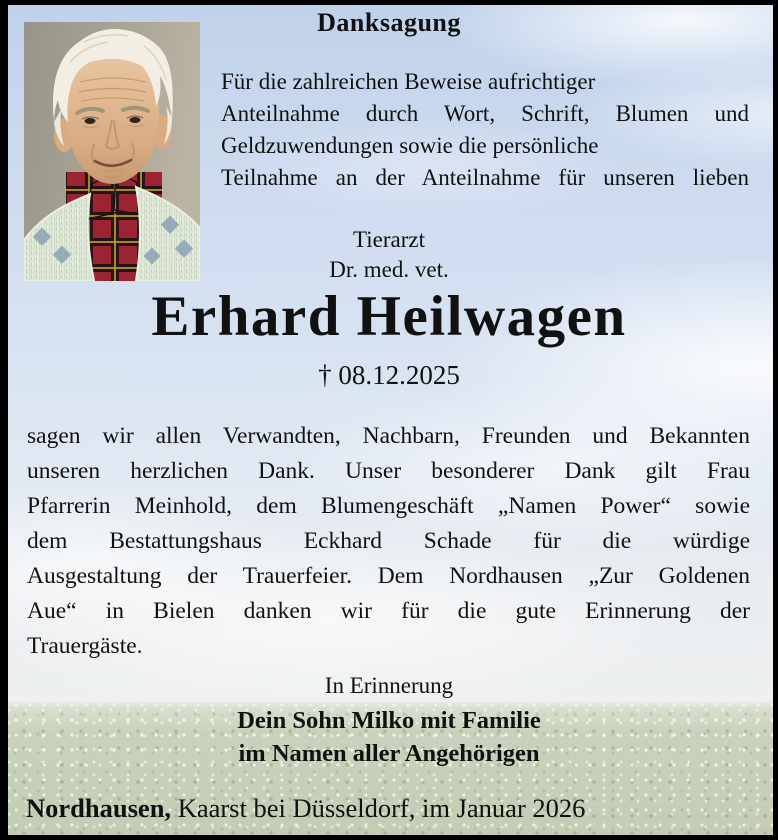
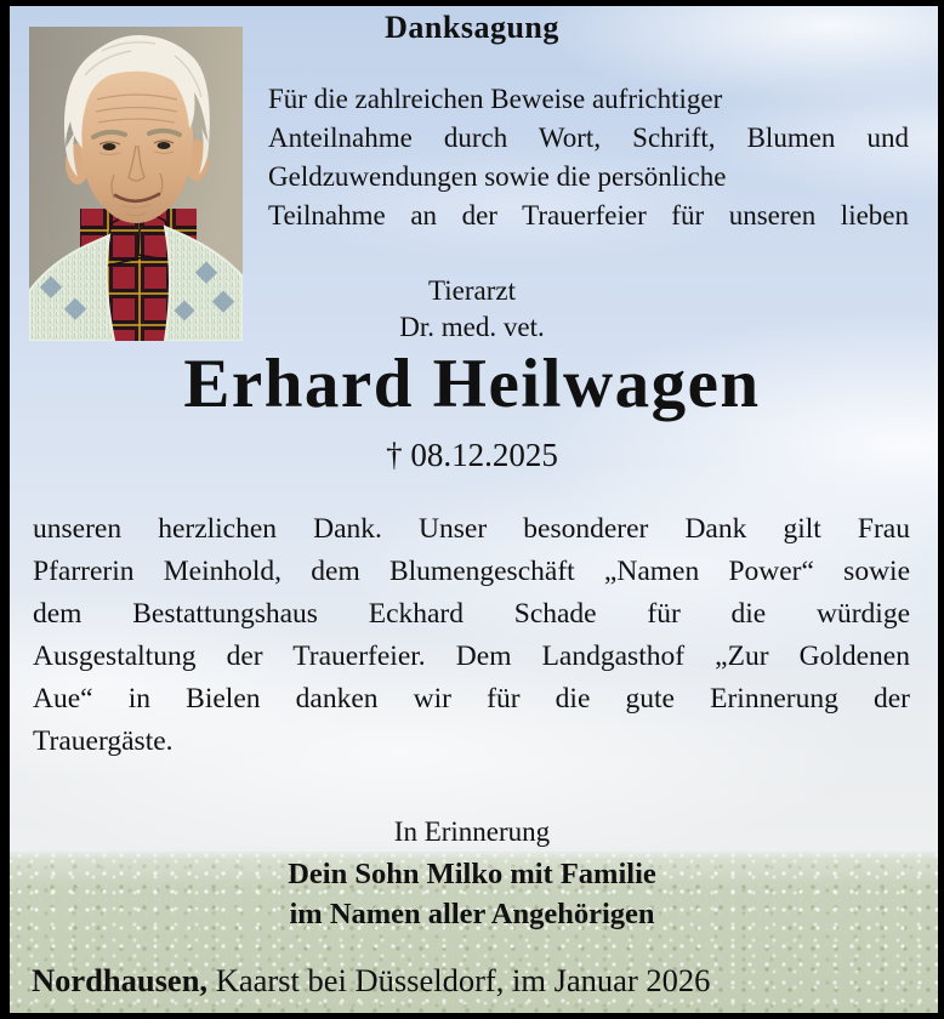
  Danksagung
  Für die zahlreichen Beweise aufrichtiger
  Anteilnahme durch Wort, Schrift, Blumen und
  Geldzuwendungen sowie die persönliche
- Teilnahme an der Anteilnahme für unseren lieben
+ Teilnahme an der Trauerfeier für unseren lieben
  Tierarzt
  Dr. med. vet.
  Erhard Heilwagen
  † 08.12.2025
- sagen wir allen Verwandten, Nachbarn, Freunden und Bekannten
  unseren herzlichen Dank. Unser besonderer Dank gilt Frau
  Pfarrerin Meinhold, dem Blumengeschäft „Namen Power“ sowie
  dem Bestattungshaus Eckhard Schade für die würdige
- Ausgestaltung der Trauerfeier. Dem Nordhausen „Zur Goldenen
+ Ausgestaltung der Trauerfeier. Dem Landgasthof „Zur Goldenen
  Aue“ in Bielen danken wir für die gute Erinnerung der
  Trauergäste.
  In Erinnerung
  Dein Sohn Milko mit Familie
  im Namen aller Angehörigen
  Nordhausen, Kaarst bei Düsseldorf, im Januar 2026
